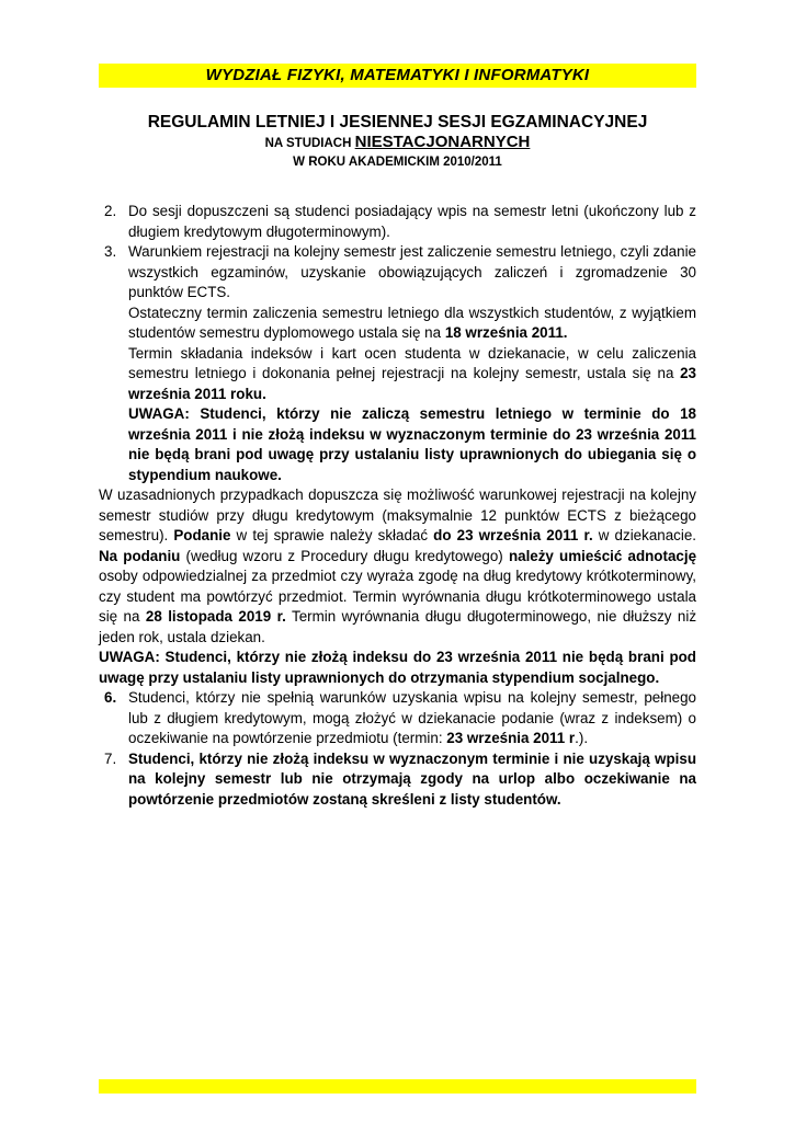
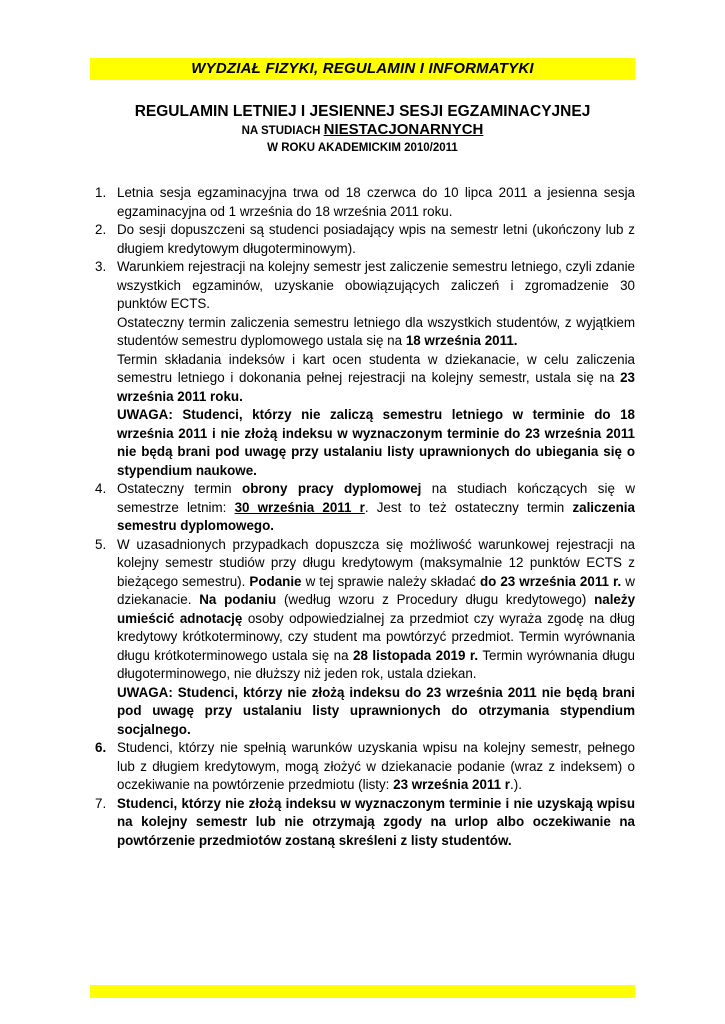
- WYDZIAŁ FIZYKI, MATEMATYKI I INFORMATYKI
+ WYDZIAŁ FIZYKI, REGULAMIN I INFORMATYKI
  REGULAMIN LETNIEJ I JESIENNEJ SESJI EGZAMINACYJNEJ
  NA STUDIACH NIESTACJONARNYCH
  W ROKU AKADEMICKIM 2010/2011
+ 1.
+ Letnia sesja egzaminacyjna trwa od 18 czerwca do 10 lipca 2011 a jesienna sesja egzaminacyjna od 1 września do 18 września 2011 roku.
  2.
  Do sesji dopuszczeni są studenci posiadający wpis na semestr letni (ukończony lub z długiem kredytowym długoterminowym).
  3.
  Warunkiem rejestracji na kolejny semestr jest zaliczenie semestru letniego, czyli zdanie wszystkich egzaminów, uzyskanie obowiązujących zaliczeń i zgromadzenie 30 punktów ECTS.
  Ostateczny termin zaliczenia semestru letniego dla wszystkich studentów, z wyjątkiem studentów semestru dyplomowego ustala się na 18 września 2011.
  Termin składania indeksów i kart ocen studenta w dziekanacie, w celu zaliczenia semestru letniego i dokonania pełnej rejestracji na kolejny semestr, ustala się na 23 września 2011 roku.
  UWAGA: Studenci, którzy nie zaliczą semestru letniego w terminie do 18 września 2011 i nie złożą indeksu w wyznaczonym terminie do 23 września 2011 nie będą brani pod uwagę przy ustalaniu listy uprawnionych do ubiegania się o stypendium naukowe.
+ 4.
+ Ostateczny termin obrony pracy dyplomowej na studiach kończących się w semestrze letnim: 30 września 2011 r. Jest to też ostateczny termin zaliczenia semestru dyplomowego.
+ 5.
  W uzasadnionych przypadkach dopuszcza się możliwość warunkowej rejestracji na kolejny semestr studiów przy długu kredytowym (maksymalnie 12 punktów ECTS z bieżącego semestru). Podanie w tej sprawie należy składać do 23 września 2011 r. w dziekanacie. Na podaniu (według wzoru z Procedury długu kredytowego) należy umieścić adnotację osoby odpowiedzialnej za przedmiot czy wyraża zgodę na dług kredytowy krótkoterminowy, czy student ma powtórzyć przedmiot. Termin wyrównania długu krótkoterminowego ustala się na 28 listopada 2019 r. Termin wyrównania długu długoterminowego, nie dłuższy niż jeden rok, ustala dziekan.
  UWAGA: Studenci, którzy nie złożą indeksu do 23 września 2011 nie będą brani pod uwagę przy ustalaniu listy uprawnionych do otrzymania stypendium socjalnego.
  6.
- Studenci, którzy nie spełnią warunków uzyskania wpisu na kolejny semestr, pełnego lub z długiem kredytowym, mogą złożyć w dziekanacie podanie (wraz z indeksem) o oczekiwanie na powtórzenie przedmiotu (termin: 23 września 2011 r.).
+ Studenci, którzy nie spełnią warunków uzyskania wpisu na kolejny semestr, pełnego lub z długiem kredytowym, mogą złożyć w dziekanacie podanie (wraz z indeksem) o oczekiwanie na powtórzenie przedmiotu (listy: 23 września 2011 r.).
  7.
  Studenci, którzy nie złożą indeksu w wyznaczonym terminie i nie uzyskają wpisu na kolejny semestr lub nie otrzymają zgody na urlop albo oczekiwanie na powtórzenie przedmiotów zostaną skreśleni z listy studentów.
